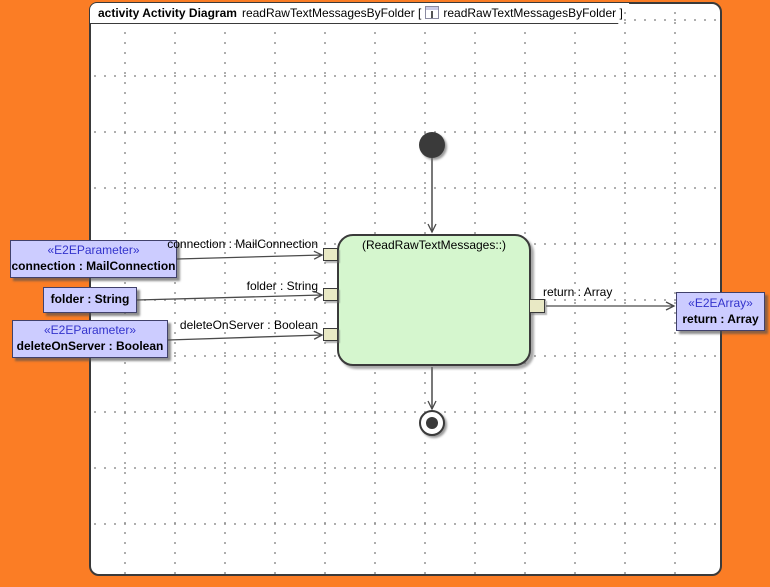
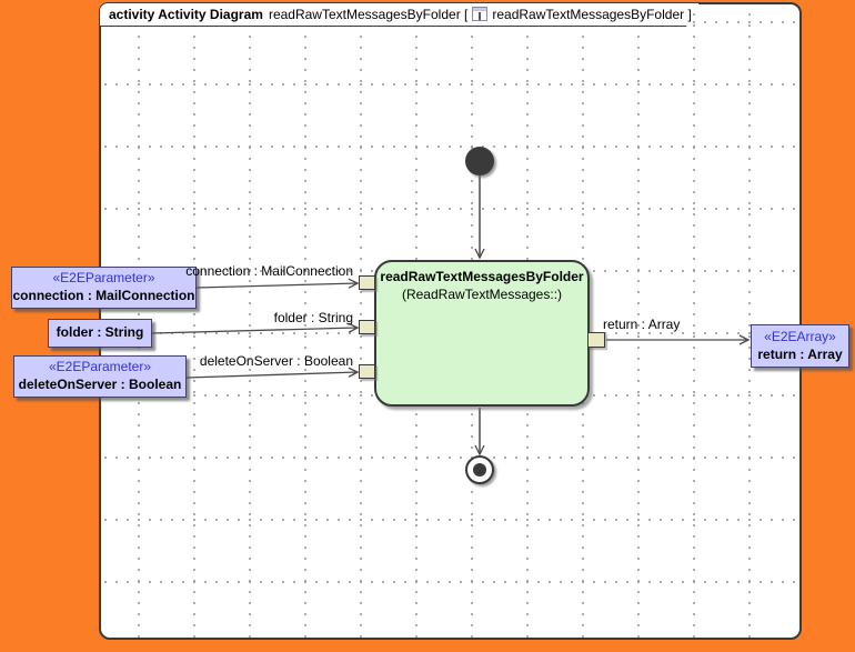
  activity Activity Diagram readRawTextMessagesByFolder [ readRawTextMessagesByFolder ]
+ readRawTextMessagesByFolder
  (ReadRawTextMessages::)
  «E2EParameter»
  connection : MailConnection
  folder : String
  «E2EParameter»
  deleteOnServer : Boolean
  «E2EArray»
  return : Array
  connection : MailConnection
  folder : String
  deleteOnServer : Boolean
  return : Array
